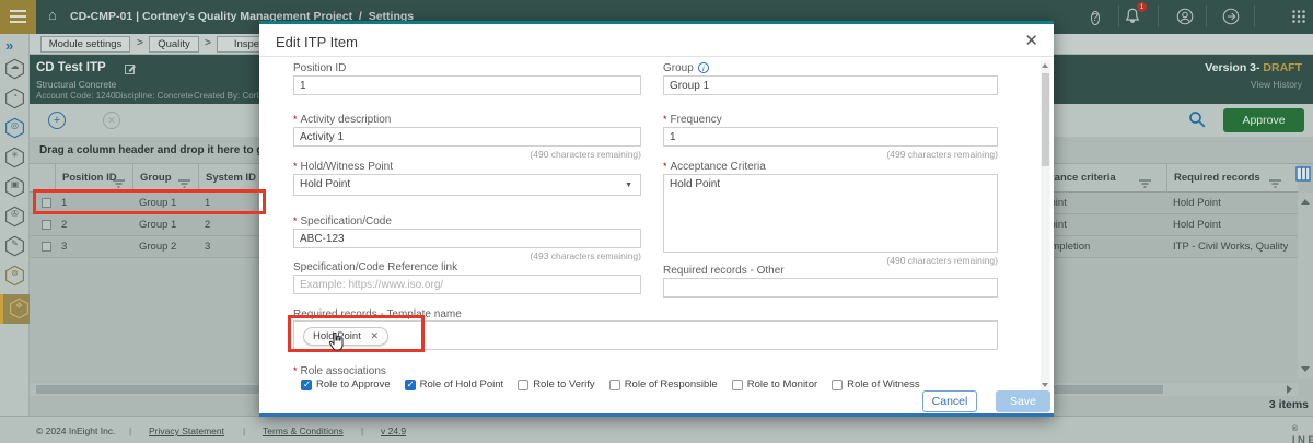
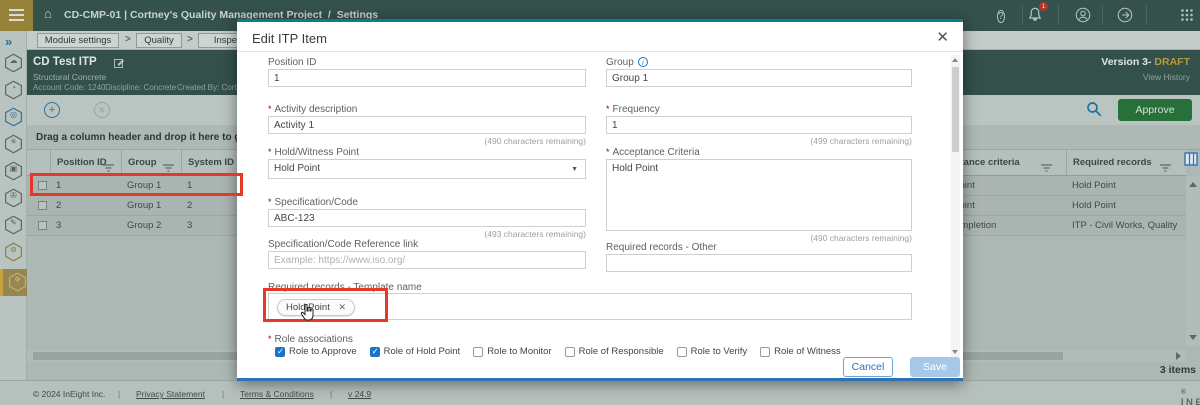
  ⌂
  CD-CMP-01 | Cortney's Quality Management Project / Settings
  ?
  »
  ☁
  ◔
  ◎
  ✳
  ▣
  ✇
  ✎
  ⊚
  ❖
  Module settings
  >
  Quality
  >
  CD Test ITP
  Structural Concrete
  Account Code: 1240
  Discipline: Concrete
  Created By: Cort
  Version 3- DRAFT
  View History
  +
  ✕
  Approve
  Position ID
  Group
  System ID
  Required records
  1
  Group 1
  1
  Hold Point
  2
  Group 1
  2
  Hold Point
  3
  Group 2
  3
  ITP - Civil Works, Quality
  3 items
  © 2024 InEight Inc.
  |
  Privacy Statement
  |
  Terms & Conditions
  |
  v 24.9
  Edit ITP Item
  ✕
  Position ID
  1
  Group i
  Group 1
  * Activity description
  Activity 1
  (490 characters remaining)
  * Frequency
  1
  (499 characters remaining)
  * Hold/Witness Point
  Hold Point
  * Acceptance Criteria
  Hold Point
  (490 characters remaining)
  * Specification/Code
  ABC-123
  (493 characters remaining)
  Specification/Code Reference link
  Example: https://www.iso.org/
  Required records - Other
  Required records - Template name
  Hold Point ✕
  * Role associations
  ✓
  Role to Approve
  ✓
  Role of Hold Point
- Role to Verify
+ Role to Monitor
  Role of Responsible
- Role to Monitor
+ Role to Verify
  Role of Witness
  Cancel
  Save
